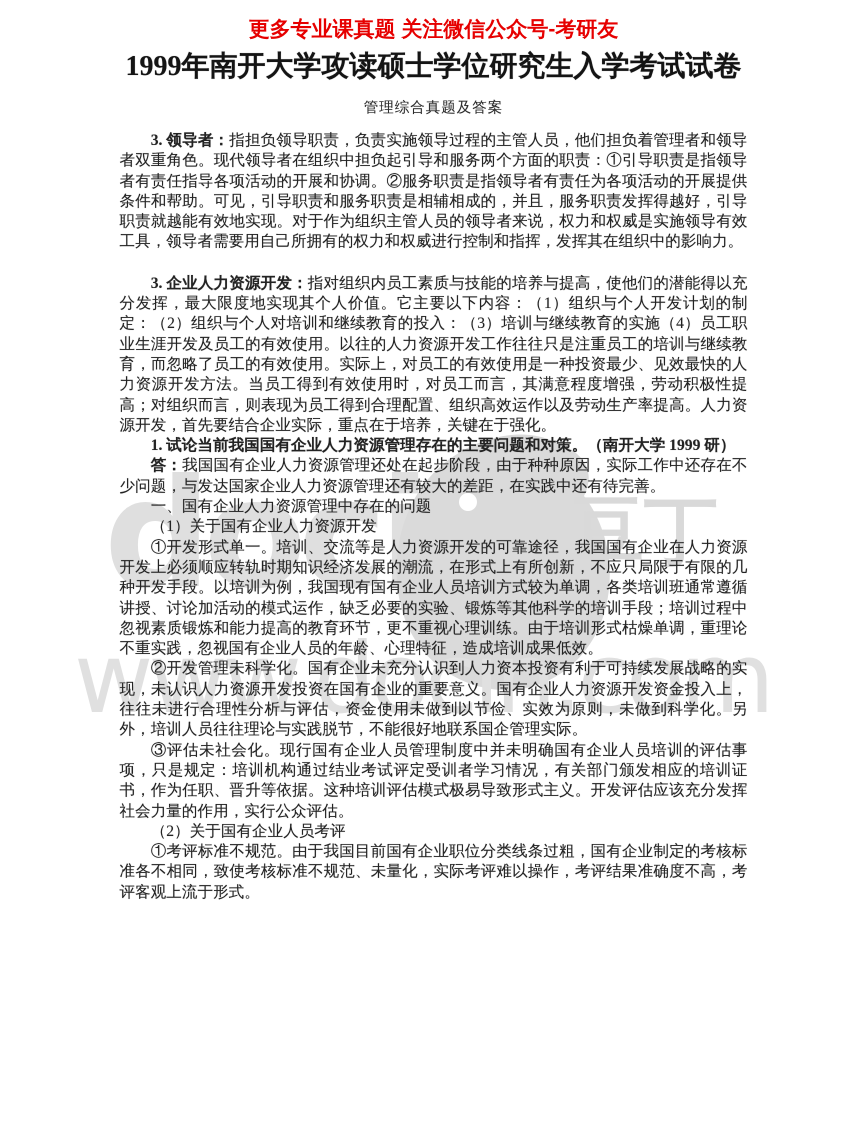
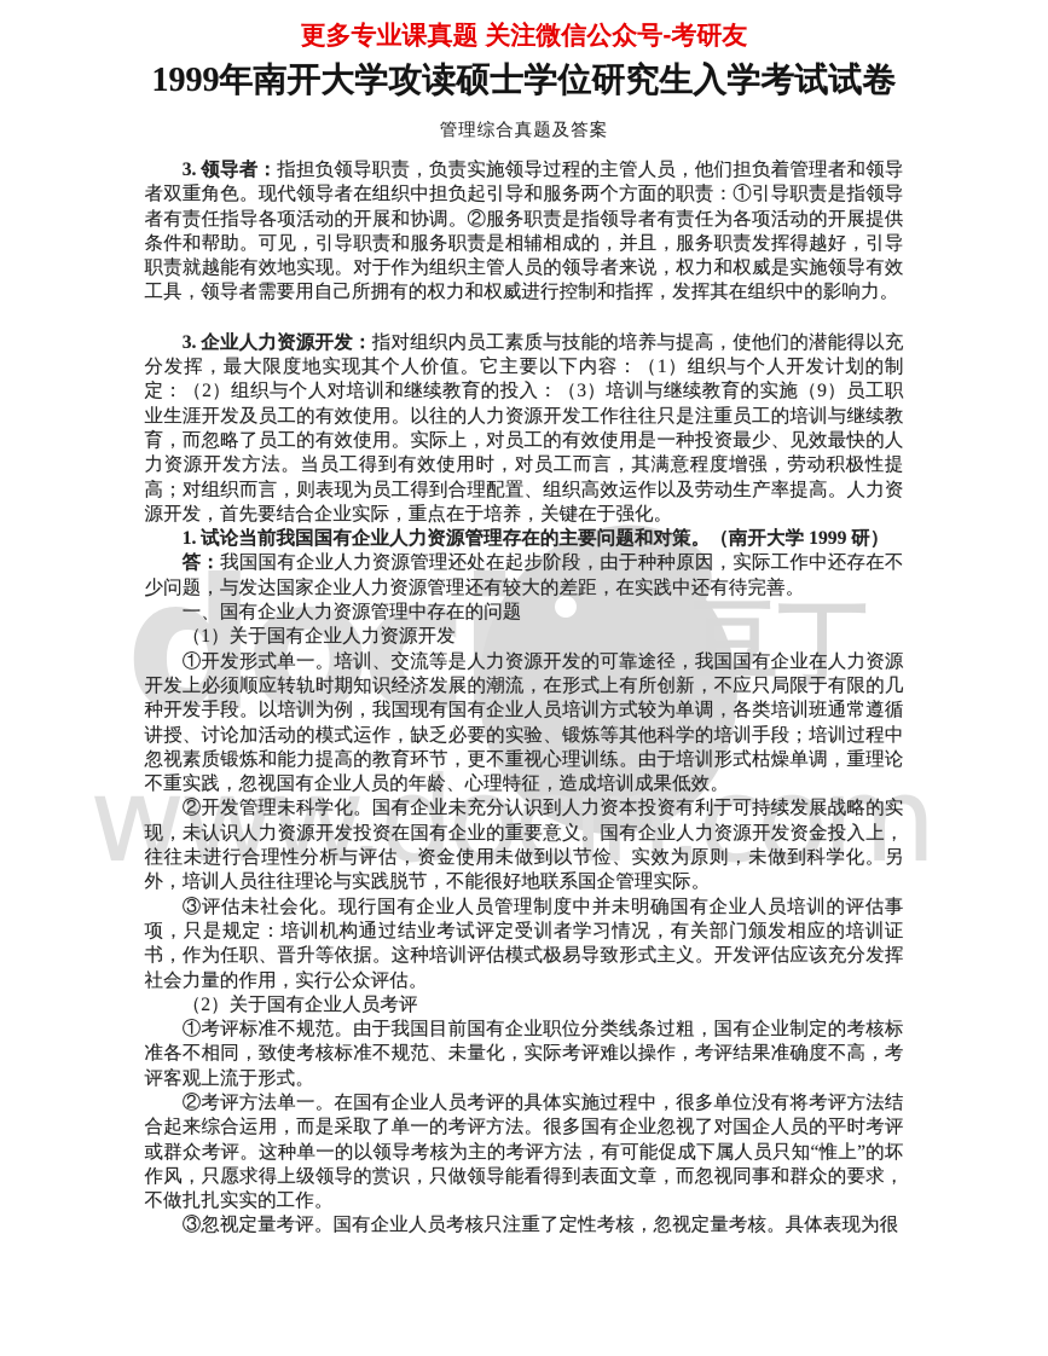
  豆丁
  www.docin.com
  更多专业课真题 关注微信公众号-考研友
  1999年南开大学攻读硕士学位研究生入学考试试卷
  管理综合真题及答案
  3. 领导者：指担负领导职责，负责实施领导过程的主管人员，他们担负着管理者和领导者双重角色。现代领导者在组织中担负起引导和服务两个方面的职责：①引导职责是指领导者有责任指导各项活动的开展和协调。②服务职责是指领导者有责任为各项活动的开展提供条件和帮助。可见，引导职责和服务职责是相辅相成的，并且，服务职责发挥得越好，引导职责就越能有效地实现。对于作为组织主管人员的领导者来说，权力和权威是实施领导有效工具，领导者需要用自己所拥有的权力和权威进行控制和指挥，发挥其在组织中的影响力。
- 3. 企业人力资源开发：指对组织内员工素质与技能的培养与提高，使他们的潜能得以充分发挥，最大限度地实现其个人价值。它主要以下内容：（1）组织与个人开发计划的制定：（2）组织与个人对培训和继续教育的投入：（3）培训与继续教育的实施（4）员工职业生涯开发及员工的有效使用。以往的人力资源开发工作往往只是注重员工的培训与继续教育，而忽略了员工的有效使用。实际上，对员工的有效使用是一种投资最少、见效最快的人力资源开发方法。当员工得到有效使用时，对员工而言，其满意程度增强，劳动积极性提高；对组织而言，则表现为员工得到合理配置、组织高效运作以及劳动生产率提高。人力资源开发，首先要结合企业实际，重点在于培养，关键在于强化。
+ 3. 企业人力资源开发：指对组织内员工素质与技能的培养与提高，使他们的潜能得以充分发挥，最大限度地实现其个人价值。它主要以下内容：（1）组织与个人开发计划的制定：（2）组织与个人对培训和继续教育的投入：（3）培训与继续教育的实施（9）员工职业生涯开发及员工的有效使用。以往的人力资源开发工作往往只是注重员工的培训与继续教育，而忽略了员工的有效使用。实际上，对员工的有效使用是一种投资最少、见效最快的人力资源开发方法。当员工得到有效使用时，对员工而言，其满意程度增强，劳动积极性提高；对组织而言，则表现为员工得到合理配置、组织高效运作以及劳动生产率提高。人力资源开发，首先要结合企业实际，重点在于培养，关键在于强化。
  1. 试论当前我国国有企业人力资源管理存在的主要问题和对策。（南开大学 1999 研）
  答：我国国有企业人力资源管理还处在起步阶段，由于种种原因，实际工作中还存在不少问题，与发达国家企业人力资源管理还有较大的差距，在实践中还有待完善。
  一、国有企业人力资源管理中存在的问题
  （1）关于国有企业人力资源开发
  ①开发形式单一。培训、交流等是人力资源开发的可靠途径，我国国有企业在人力资源开发上必须顺应转轨时期知识经济发展的潮流，在形式上有所创新，不应只局限于有限的几种开发手段。以培训为例，我国现有国有企业人员培训方式较为单调，各类培训班通常遵循讲授、讨论加活动的模式运作，缺乏必要的实验、锻炼等其他科学的培训手段；培训过程中忽视素质锻炼和能力提高的教育环节，更不重视心理训练。由于培训形式枯燥单调，重理论不重实践，忽视国有企业人员的年龄、心理特征，造成培训成果低效。
  ②开发管理未科学化。国有企业未充分认识到人力资本投资有利于可持续发展战略的实现，未认识人力资源开发投资在国有企业的重要意义。国有企业人力资源开发资金投入上，往往未进行合理性分析与评估，资金使用未做到以节俭、实效为原则，未做到科学化。另外，培训人员往往理论与实践脱节，不能很好地联系国企管理实际。
  ③评估未社会化。现行国有企业人员管理制度中并未明确国有企业人员培训的评估事项，只是规定：培训机构通过结业考试评定受训者学习情况，有关部门颁发相应的培训证书，作为任职、晋升等依据。这种培训评估模式极易导致形式主义。开发评估应该充分发挥社会力量的作用，实行公众评估。
  （2）关于国有企业人员考评
  ①考评标准不规范。由于我国目前国有企业职位分类线条过粗，国有企业制定的考核标准各不相同，致使考核标准不规范、未量化，实际考评难以操作，考评结果准确度不高，考评客观上流于形式。
+ ②考评方法单一。在国有企业人员考评的具体实施过程中，很多单位没有将考评方法结合起来综合运用，而是采取了单一的考评方法。很多国有企业忽视了对国企人员的平时考评或群众考评。这种单一的以领导考核为主的考评方法，有可能促成下属人员只知“惟上”的坏作风，只愿求得上级领导的赏识，只做领导能看得到表面文章，而忽视同事和群众的要求，不做扎扎实实的工作。
+ ③忽视定量考评。国有企业人员考核只注重了定性考核，忽视定量考核。具体表现为很
